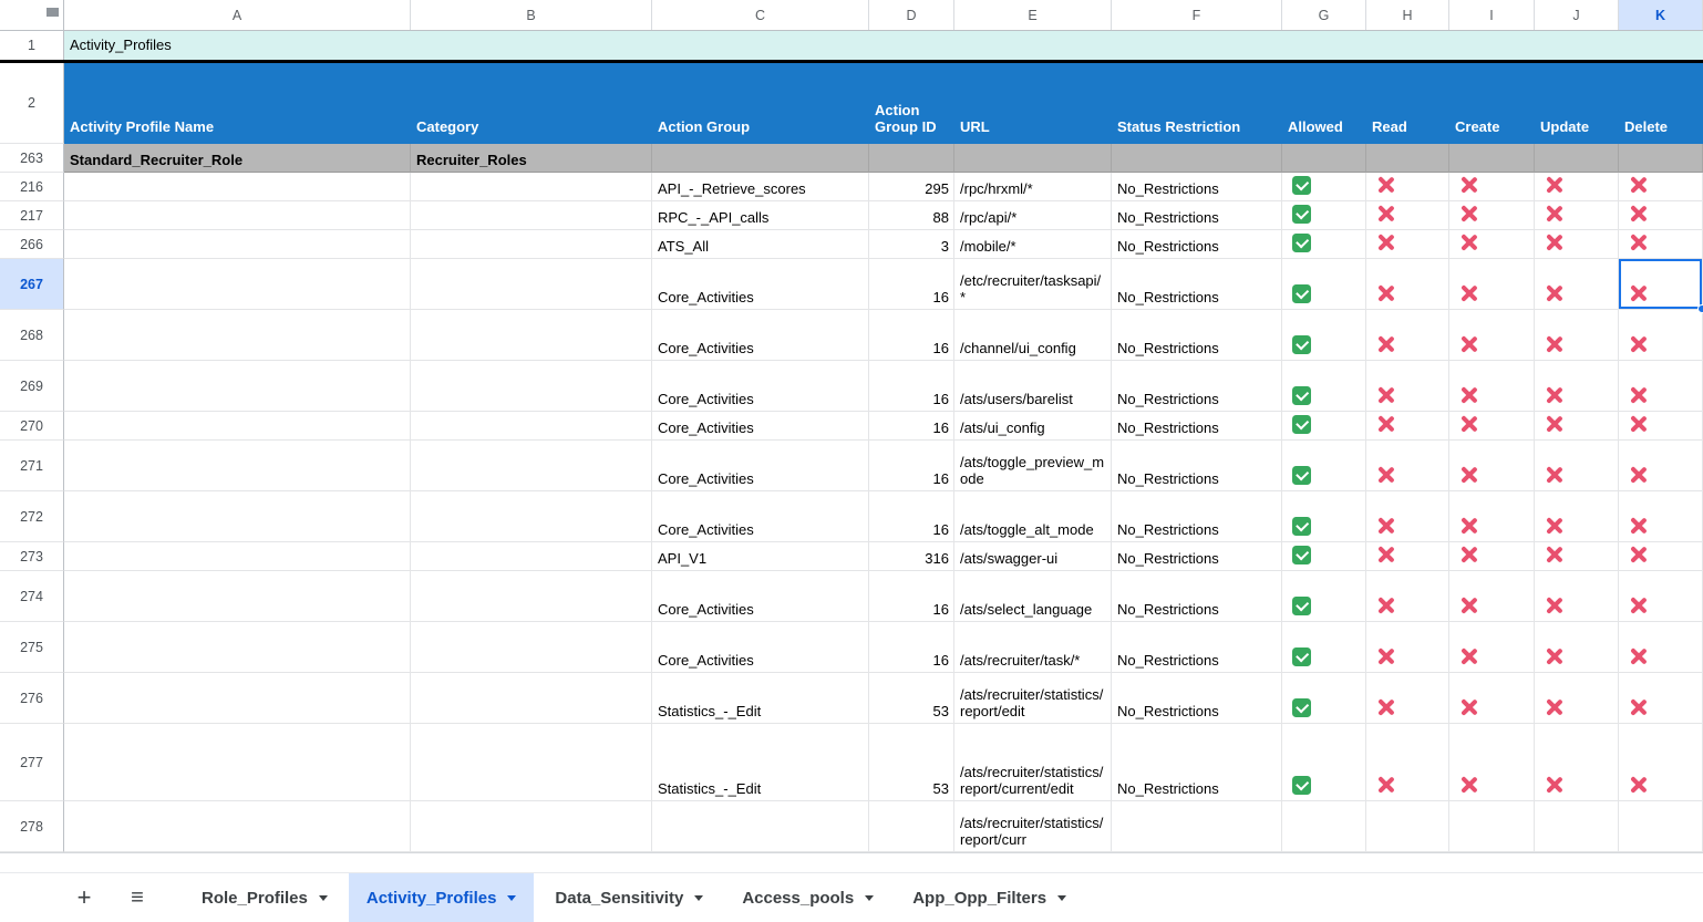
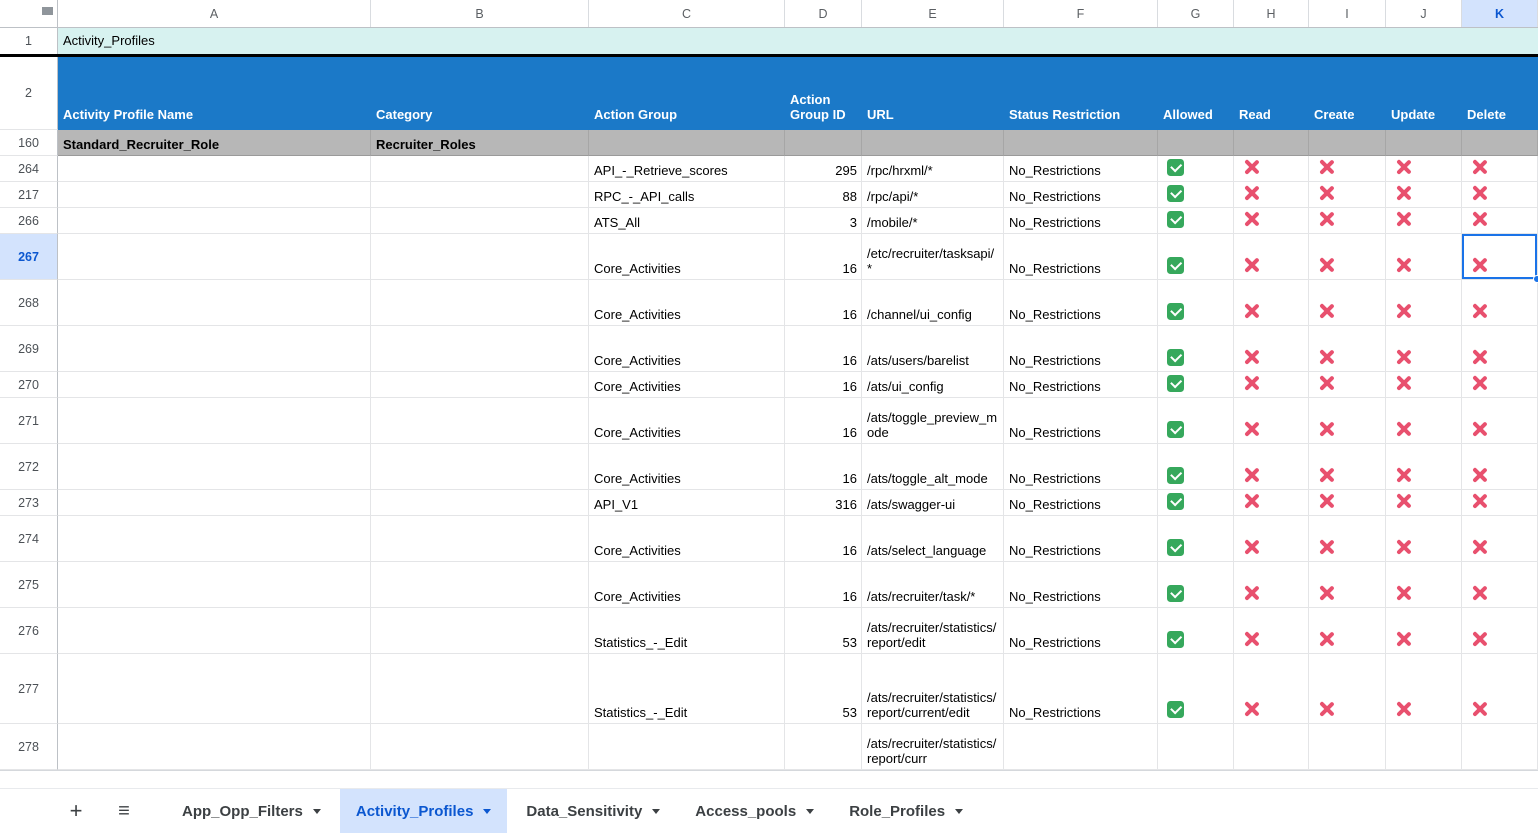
  A
  B
  C
  D
  E
  F
  G
  H
  I
  J
  K
  1
  Activity_Profiles
  2
  Activity Profile Name
  Category
  Action Group
  Action Group ID
  URL
  Status Restriction
  Allowed
  Read
  Create
  Update
  Delete
- 263
+ 160
  Standard_Recruiter_Role
  Recruiter_Roles
- 216
+ 264
  API_-_Retrieve_scores
  295
  /rpc/hrxml/*
  No_Restrictions
  217
  RPC_-_API_calls
  88
  /rpc/api/*
  No_Restrictions
  266
  ATS_All
  3
  /mobile/*
  No_Restrictions
  267
  Core_Activities
  16
  /etc/recruiter/tasksapi/*
  No_Restrictions
  268
  Core_Activities
  16
  /channel/ui_config
  No_Restrictions
  269
  Core_Activities
  16
  /ats/users/barelist
  No_Restrictions
  270
  Core_Activities
  16
  /ats/ui_config
  No_Restrictions
  271
  Core_Activities
  16
  /ats/toggle_preview_mode
  No_Restrictions
  272
  Core_Activities
  16
  /ats/toggle_alt_mode
  No_Restrictions
  273
  API_V1
  316
  /ats/swagger-ui
  No_Restrictions
  274
  Core_Activities
  16
  /ats/select_language
  No_Restrictions
  275
  Core_Activities
  16
  /ats/recruiter/task/*
  No_Restrictions
  276
  Statistics_-_Edit
  53
  /ats/recruiter/statistics/report/edit
  No_Restrictions
  277
  Statistics_-_Edit
  53
  /ats/recruiter/statistics/report/current/edit
  No_Restrictions
  278
  /ats/recruiter/statistics/report/curr
  +
  ≡
- Role_Profiles
+ App_Opp_Filters
  Activity_Profiles
  Data_Sensitivity
  Access_pools
- App_Opp_Filters
+ Role_Profiles
